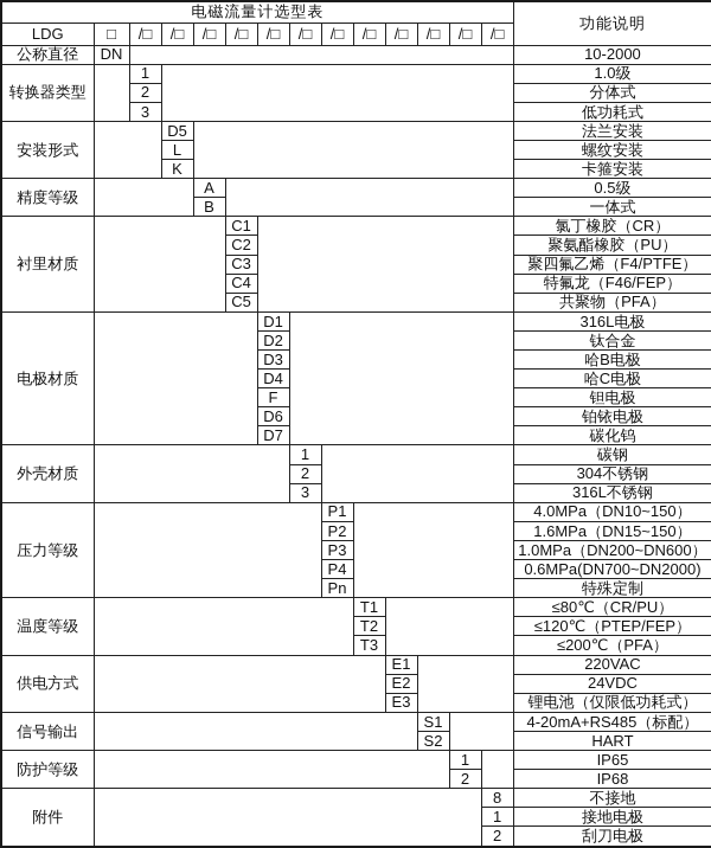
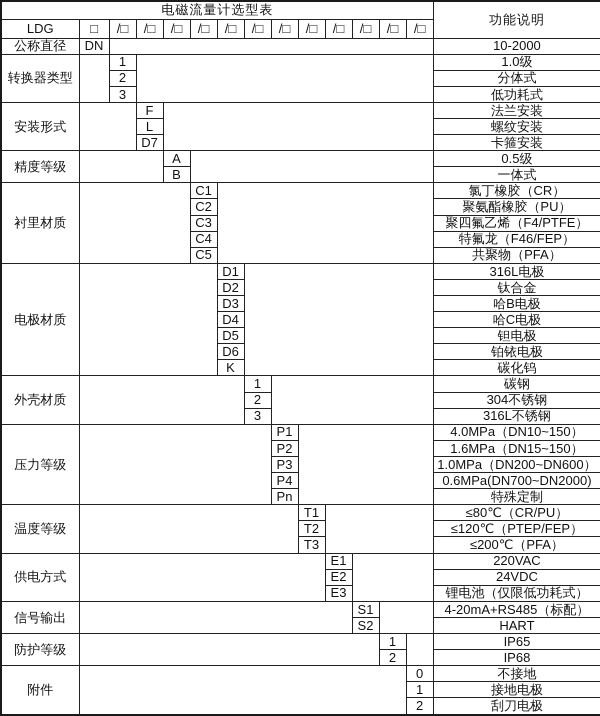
  电磁流量计选型表	功能说明
  LDG	□	/□	/□	/□	/□	/□	/□	/□	/□	/□	/□	/□	/□
  公称直径	DN		10-2000
  转换器类型		1		1.0级
  2	分体式
  3	低功耗式
- 安装形式		D5		法兰安装
+ 安装形式		F		法兰安装
  L	螺纹安装
- K	卡箍安装
+ D7	卡箍安装
  精度等级		A		0.5级
  B	一体式
  衬里材质		C1		氯丁橡胶（CR）
  C2	聚氨酯橡胶（PU）
  C3	聚四氟乙烯（F4/PTFE）
  C4	特氟龙（F46/FEP）
  C5	共聚物（PFA）
  电极材质		D1		316L电极
  D2	钛合金
  D3	哈B电极
  D4	哈C电极
- F	钽电极
+ D5	钽电极
  D6	铂铱电极
- D7	碳化钨
+ K	碳化钨
  外壳材质		1		碳钢
  2	304不锈钢
  3	316L不锈钢
  压力等级		P1		4.0MPa（DN10~150）
  P2	1.6MPa（DN15~150）
  P3	1.0MPa（DN200~DN600）
  P4	0.6MPa(DN700~DN2000)
  Pn	特殊定制
  温度等级		T1		≤80℃（CR/PU）
  T2	≤120℃（PTEP/FEP）
  T3	≤200℃（PFA）
  供电方式		E1		220VAC
  E2	24VDC
  E3	锂电池（仅限低功耗式）
  信号输出		S1		4-20mA+RS485（标配）
  S2	HART
  防护等级		1		IP65
  2	IP68
- 附件		8	不接地
+ 附件		0	不接地
  1	接地电极
  2	刮刀电极
